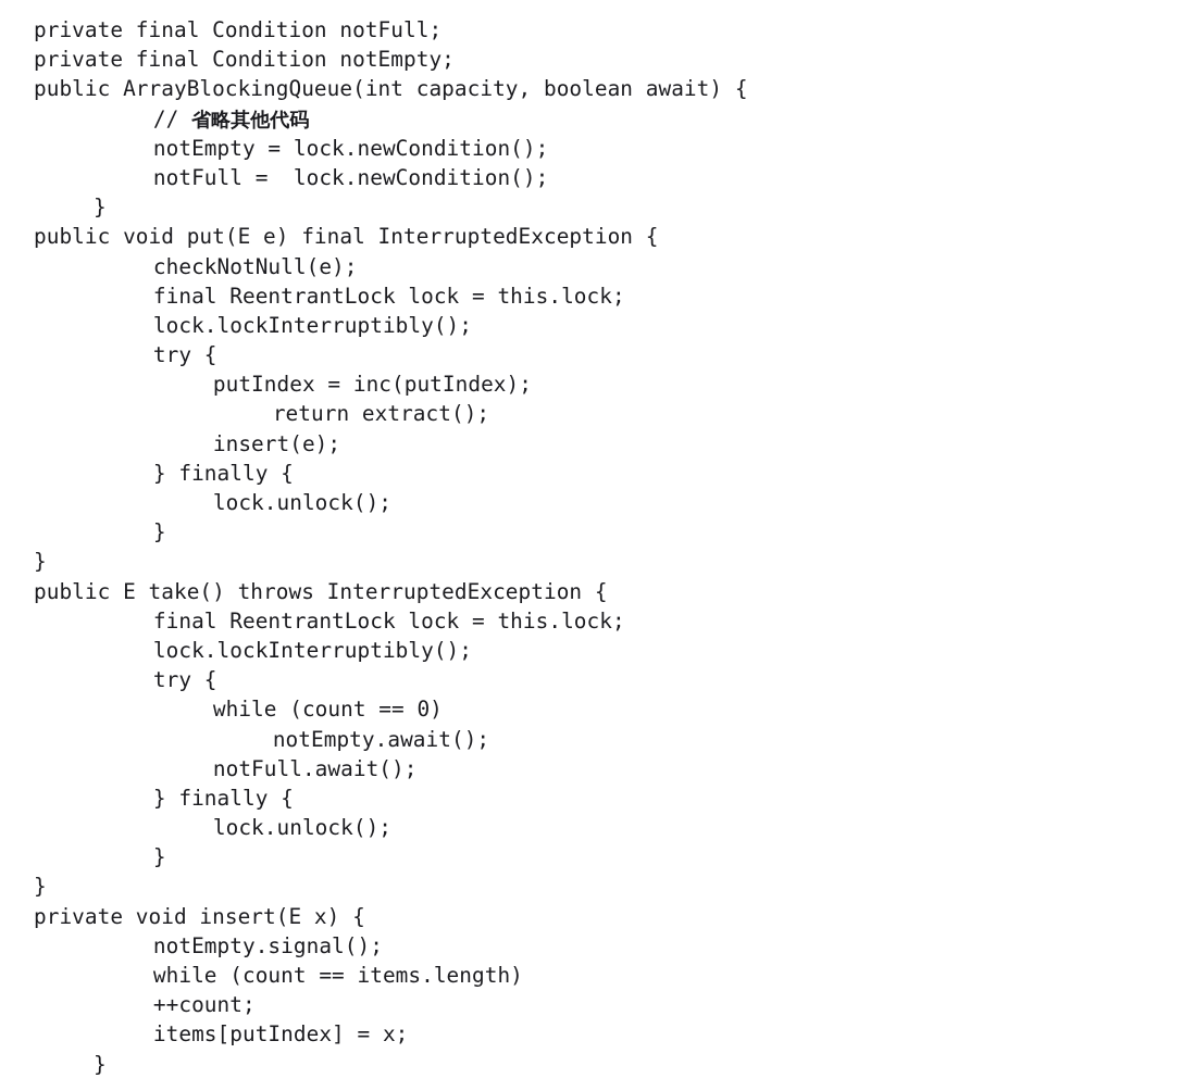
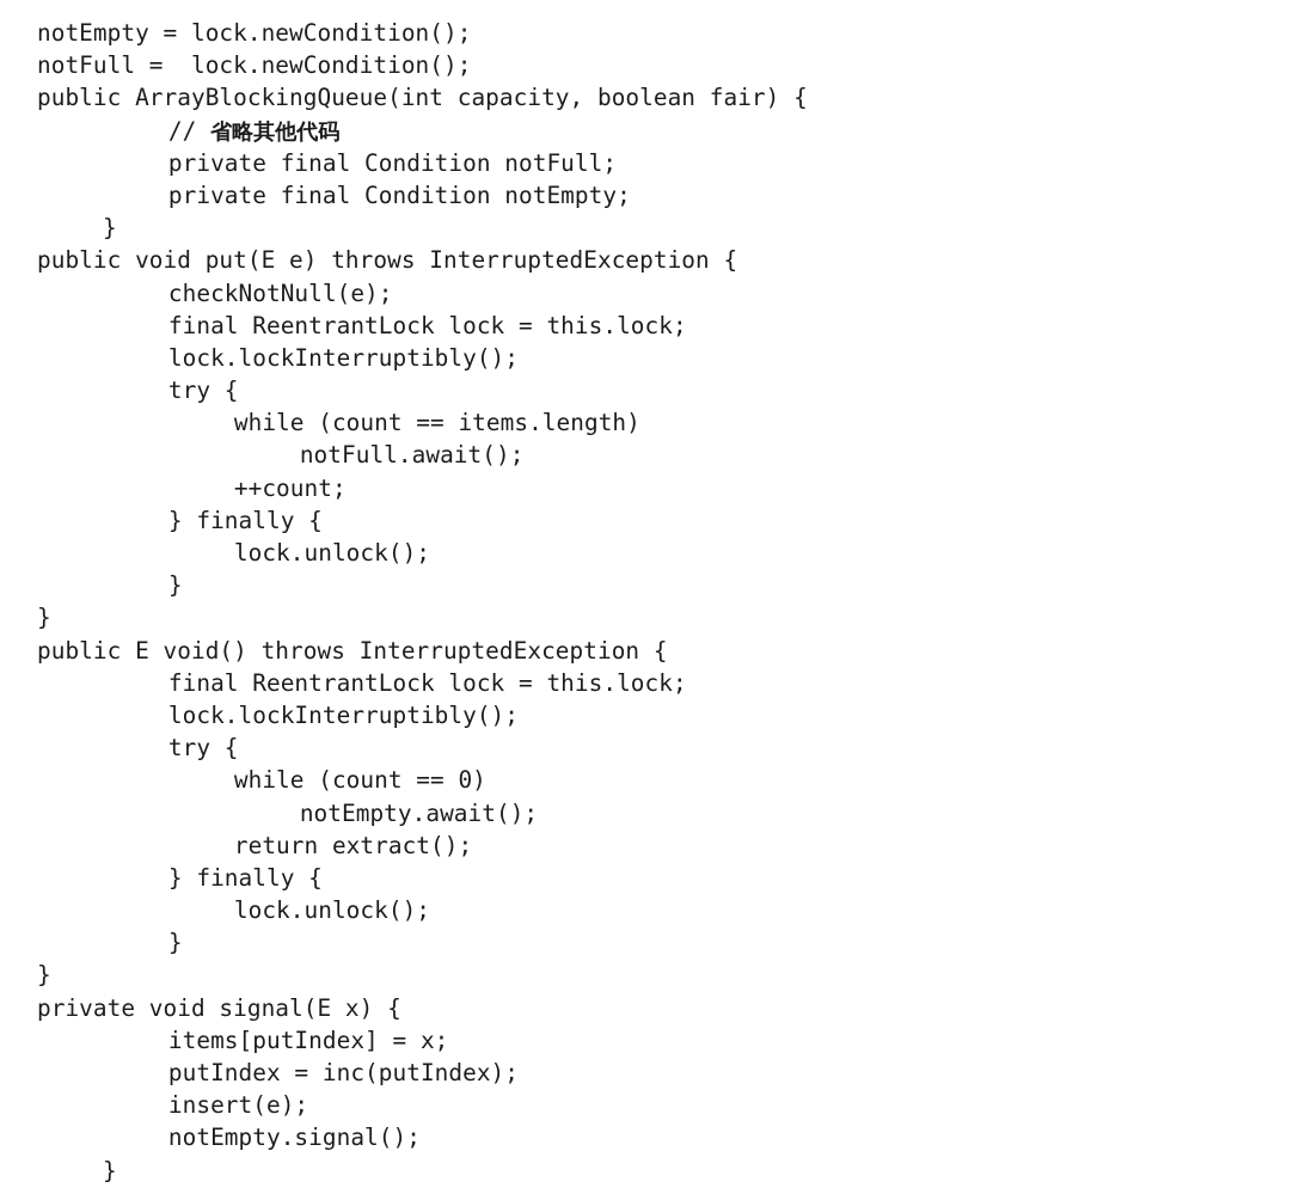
- private final Condition notFull;
+ notEmpty = lock.newCondition();
- private final Condition notEmpty;
+ notFull = lock.newCondition();
- public ArrayBlockingQueue(int capacity, boolean await) {
+ public ArrayBlockingQueue(int capacity, boolean fair) {
  // 省略其他代码
- notEmpty = lock.newCondition();
+ private final Condition notFull;
- notFull = lock.newCondition();
+ private final Condition notEmpty;
  }
- public void put(E e) final InterruptedException {
+ public void put(E e) throws InterruptedException {
  checkNotNull(e);
  final ReentrantLock lock = this.lock;
  lock.lockInterruptibly();
  try {
- putIndex = inc(putIndex);
+ while (count == items.length)
- return extract();
+ notFull.await();
- insert(e);
+ ++count;
  } finally {
  lock.unlock();
  }
  }
- public E take() throws InterruptedException {
+ public E void() throws InterruptedException {
  final ReentrantLock lock = this.lock;
  lock.lockInterruptibly();
  try {
  while (count == 0)
  notEmpty.await();
- notFull.await();
+ return extract();
  } finally {
  lock.unlock();
  }
  }
- private void insert(E x) {
+ private void signal(E x) {
- notEmpty.signal();
+ items[putIndex] = x;
- while (count == items.length)
+ putIndex = inc(putIndex);
- ++count;
+ insert(e);
- items[putIndex] = x;
+ notEmpty.signal();
  }
